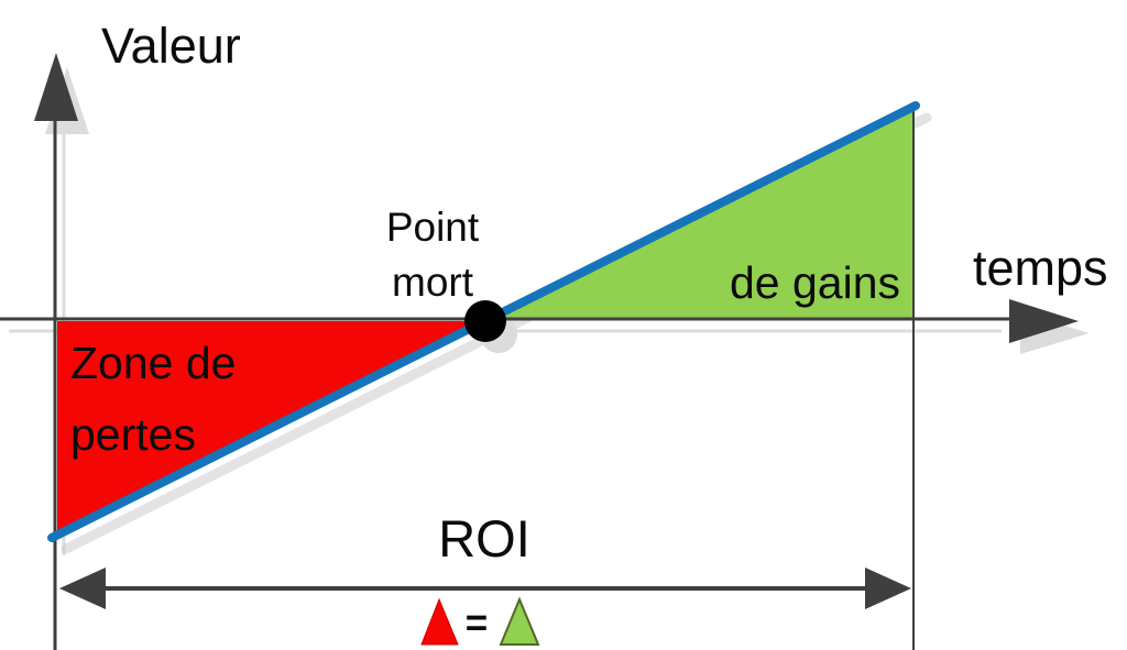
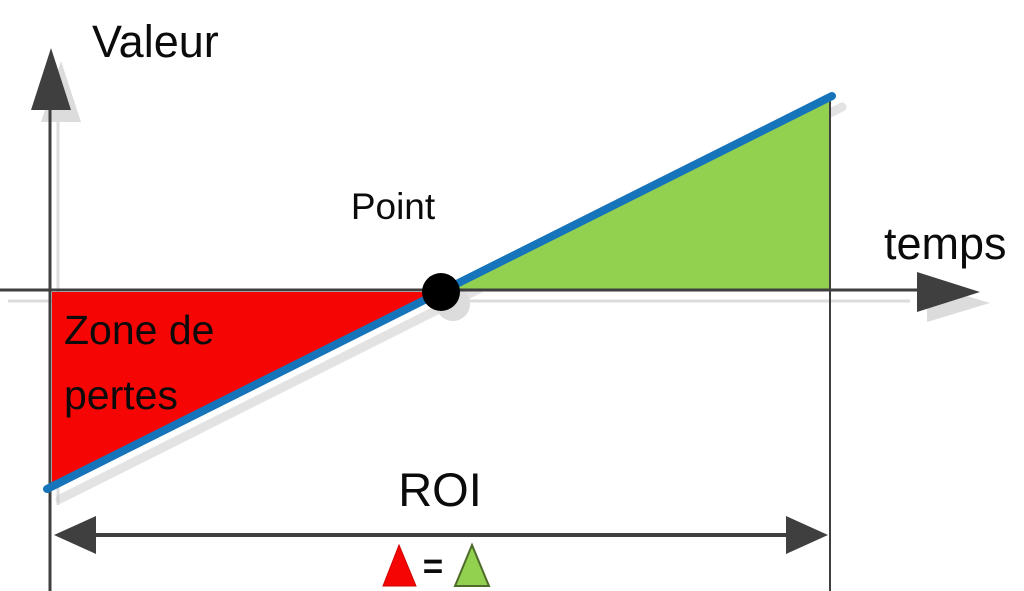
  =
  Valeur
  temps
  Point
- mort
- de gains
  Zone de
  pertes
  ROI
